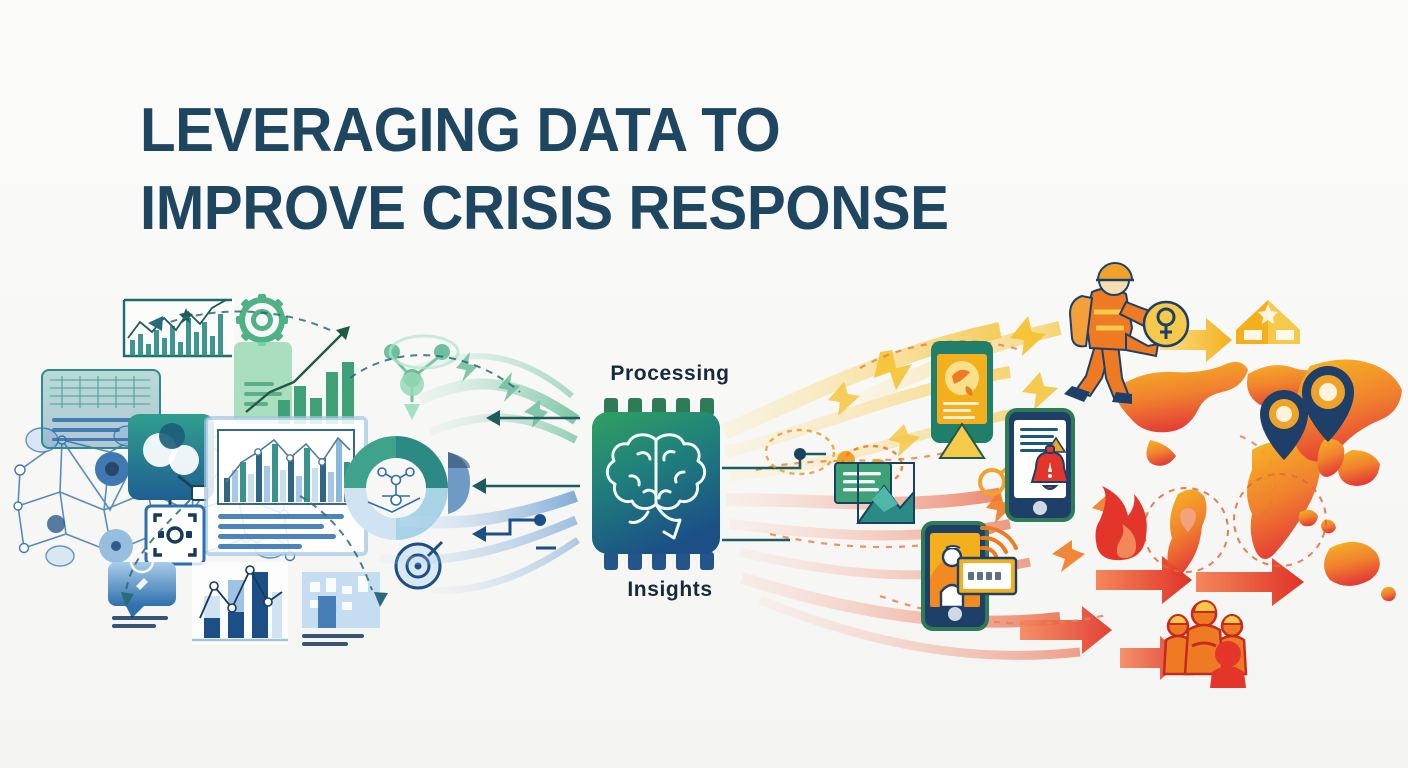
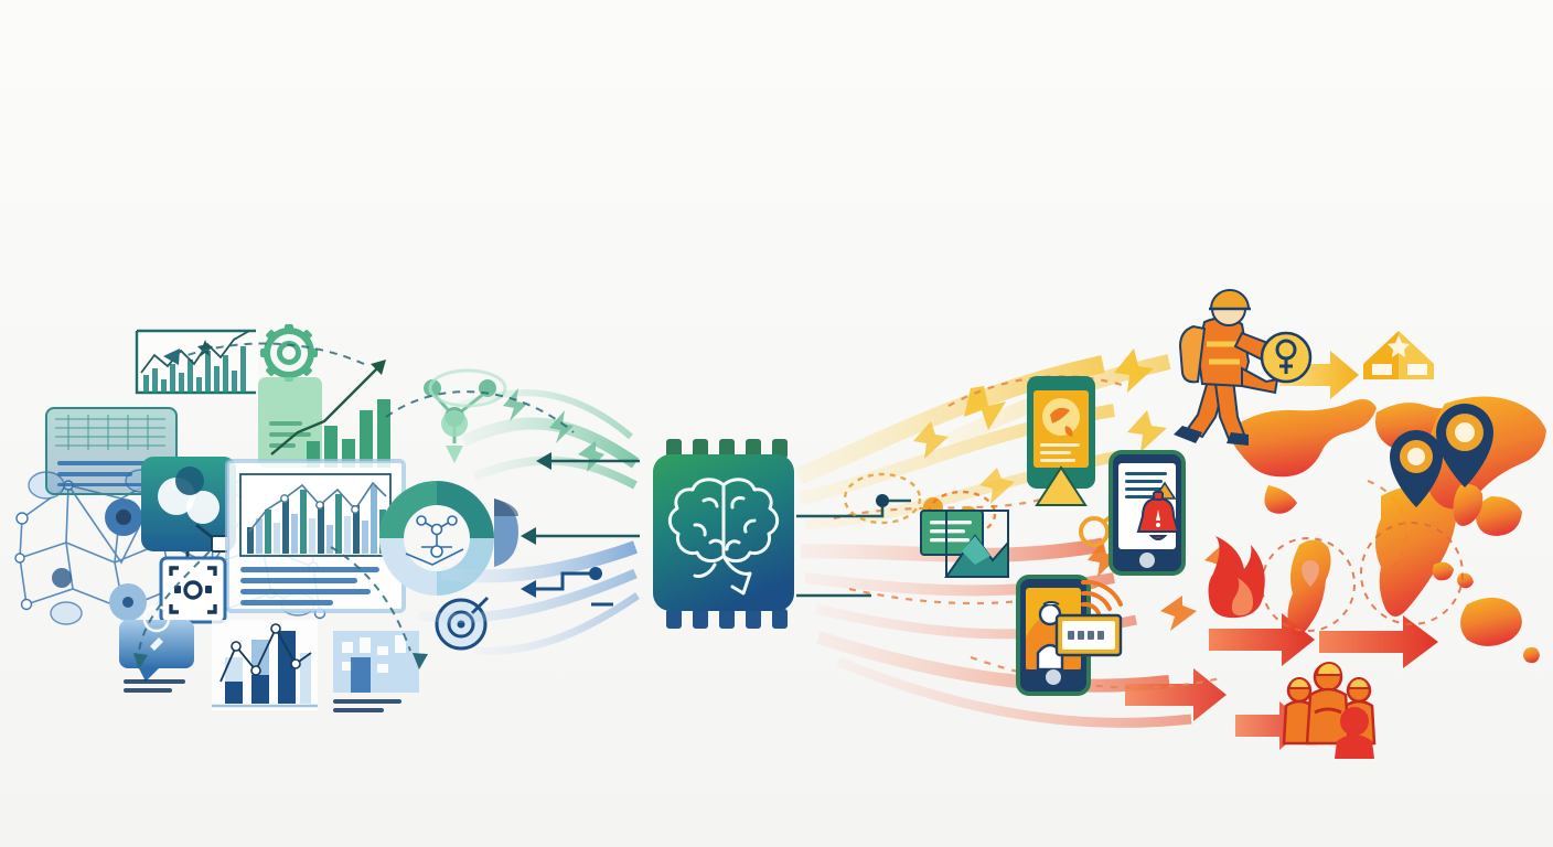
- LEVERAGING DATA TO
- IMPROVE CRISIS RESPONSE
- Processing
- Insights
